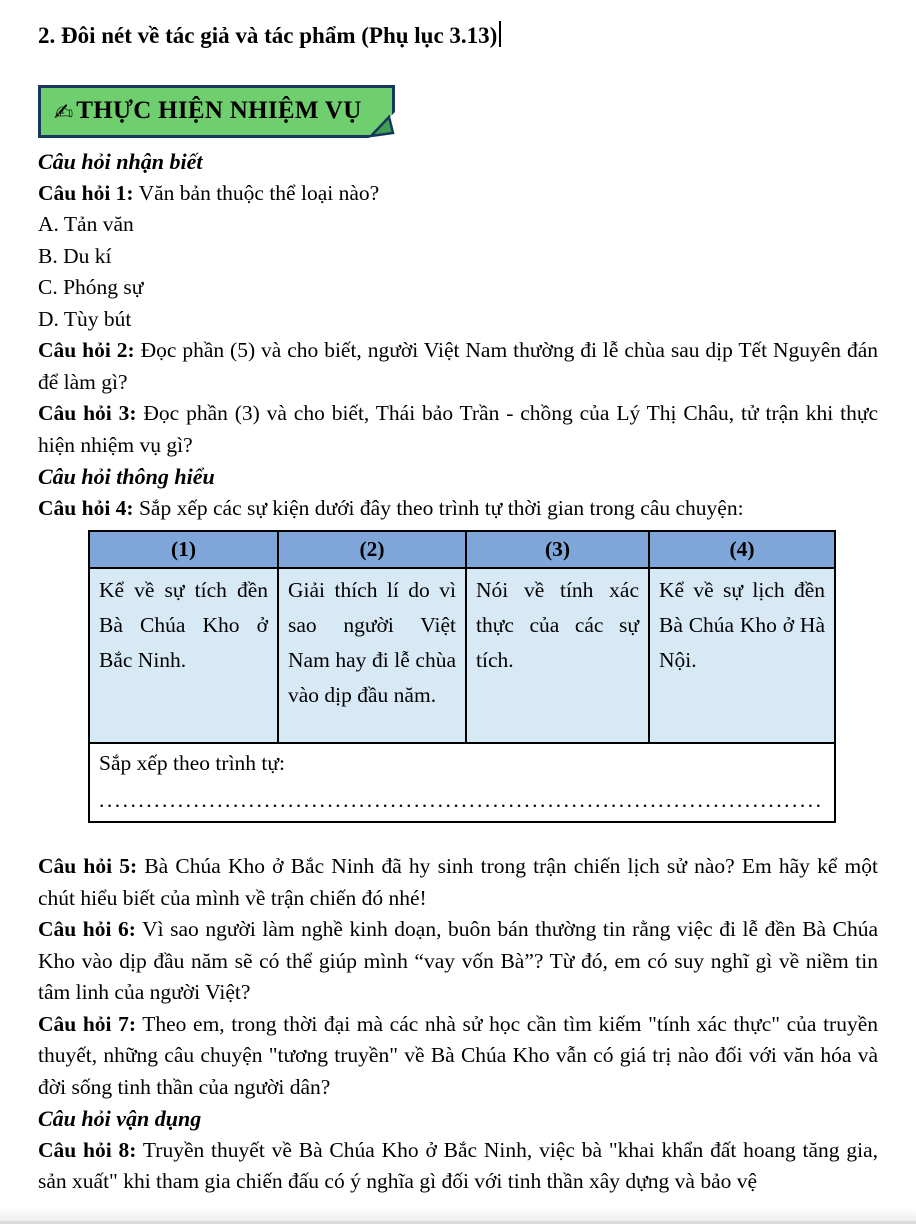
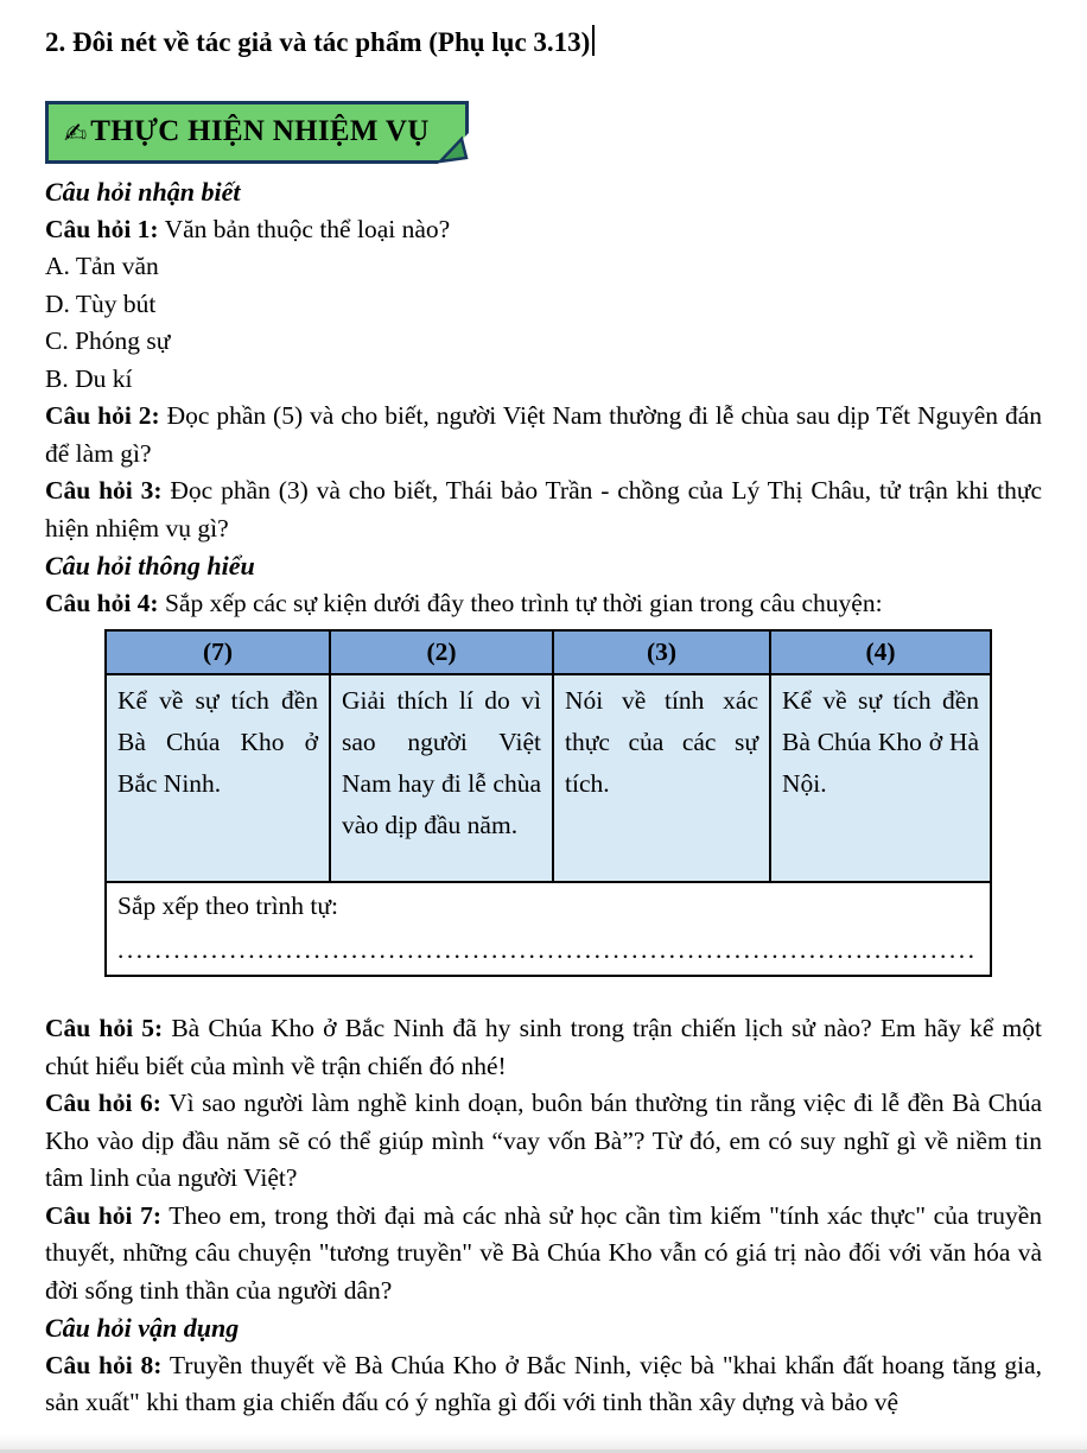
  2. Đôi nét về tác giả và tác phẩm (Phụ lục 3.13)
  ✍THỰC HIỆN NHIỆM VỤ
  Câu hỏi nhận biết
  Câu hỏi 1: Văn bản thuộc thể loại nào?
  A. Tản văn
- B. Du kí
+ D. Tùy bút
  C. Phóng sự
- D. Tùy bút
+ B. Du kí
  Câu hỏi 2: Đọc phần (5) và cho biết, người Việt Nam thường đi lễ chùa sau dịp Tết Nguyên đán để làm gì?
  Câu hỏi 3: Đọc phần (3) và cho biết, Thái bảo Trần - chồng của Lý Thị Châu, tử trận khi thực hiện nhiệm vụ gì?
  Câu hỏi thông hiểu
  Câu hỏi 4: Sắp xếp các sự kiện dưới đây theo trình tự thời gian trong câu chuyện:
- (1)	(2)	(3)	(4)
+ (7)	(2)	(3)	(4)
- Kể về sự tích đền Bà Chúa Kho ở Bắc Ninh.	Giải thích lí do vì sao người Việt Nam hay đi lễ chùa vào dịp đầu năm.	Nói về tính xác thực của các sự tích.	Kể về sự lịch đền Bà Chúa Kho ở Hà Nội.
+ Kể về sự tích đền Bà Chúa Kho ở Bắc Ninh.	Giải thích lí do vì sao người Việt Nam hay đi lễ chùa vào dịp đầu năm.	Nói về tính xác thực của các sự tích.	Kể về sự tích đền Bà Chúa Kho ở Hà Nội.
  Sắp xếp theo trình tự: ............................................................................................
  Câu hỏi 5: Bà Chúa Kho ở Bắc Ninh đã hy sinh trong trận chiến lịch sử nào? Em hãy kể một chút hiểu biết của mình về trận chiến đó nhé!
  Câu hỏi 6: Vì sao người làm nghề kinh doạn, buôn bán thường tin rằng việc đi lễ đền Bà Chúa Kho vào dịp đầu năm sẽ có thể giúp mình “vay vốn Bà”? Từ đó, em có suy nghĩ gì về niềm tin tâm linh của người Việt?
  Câu hỏi 7: Theo em, trong thời đại mà các nhà sử học cần tìm kiếm "tính xác thực" của truyền thuyết, những câu chuyện "tương truyền" về Bà Chúa Kho vẫn có giá trị nào đối với văn hóa và đời sống tinh thần của người dân?
  Câu hỏi vận dụng
  Câu hỏi 8: Truyền thuyết về Bà Chúa Kho ở Bắc Ninh, việc bà "khai khẩn đất hoang tăng gia, sản xuất" khi tham gia chiến đấu có ý nghĩa gì đối với tinh thần xây dựng và bảo vệ
